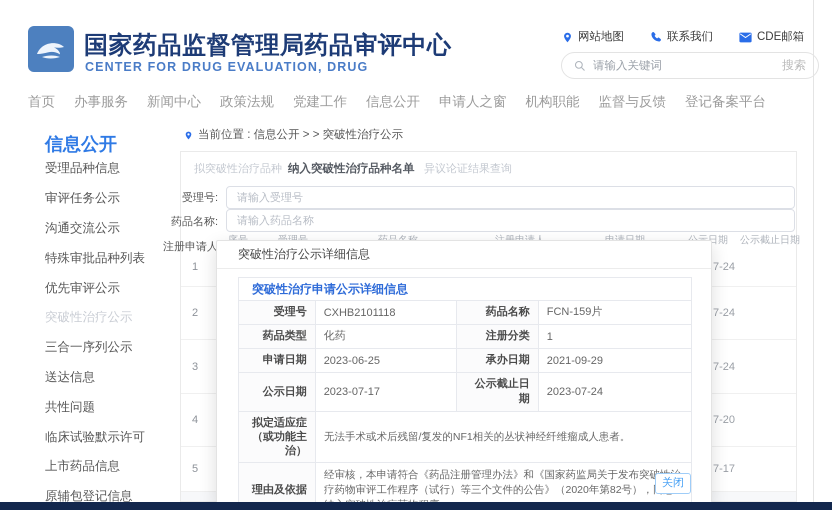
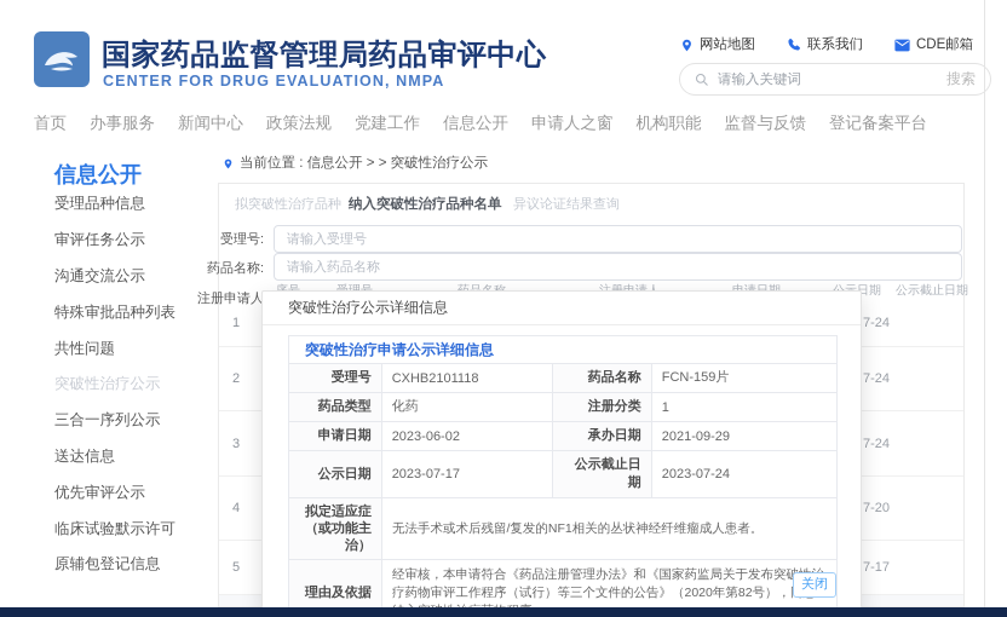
  国家药品监督管理局药品审评中心
- CENTER FOR DRUG EVALUATION, DRUG
+ CENTER FOR DRUG EVALUATION, NMPA
  网站地图
  联系我们
  CDE邮箱
  请输入关键词
  搜索
  首页
  办事服务
  新闻中心
  政策法规
  党建工作
  信息公开
  申请人之窗
  机构职能
  监督与反馈
  登记备案平台
  信息公开
  受理品种信息
  审评任务公示
  沟通交流公示
  特殊审批品种列表
- 优先审评公示
+ 共性问题
  突破性治疗公示
  三合一序列公示
  送达信息
- 共性问题
+ 优先审评公示
  临床试验默示许可
- 上市药品信息
  原辅包登记信息
  当前位置 : 信息公开 > > 突破性治疗公示
  拟突破性治疗品种
  纳入突破性治疗品种名单
  异议论证结果查询
  受理号:
  请输入受理号
  药品名称:
  请输入药品名称
  注册申请人
  公示截止日期
  1
  7-24
  2
  7-24
  3
  7-24
  4
  7-20
  5
  7-17
  突破性治疗公示详细信息
  突破性治疗申请公示详细信息
  受理号
  CXHB2101118
  药品名称
  FCN-159片
  药品类型
  化药
  注册分类
  1
  申请日期
- 2023-06-25
+ 2023-06-02
  承办日期
  2021-09-29
  公示日期
  2023-07-17
  公示截止日期
  2023-07-24
  拟定适应症（或功能主治）
  无法手术或术后残留/复发的NF1相关的丛状神经纤维瘤成人患者。
  理由及依据
  经审核，本申请符合《药品注册管理办法》和《国家药监局关于发布突疗药物审评工作程序（试行）等三个文件的公告》（2020年第82号），
  关闭
